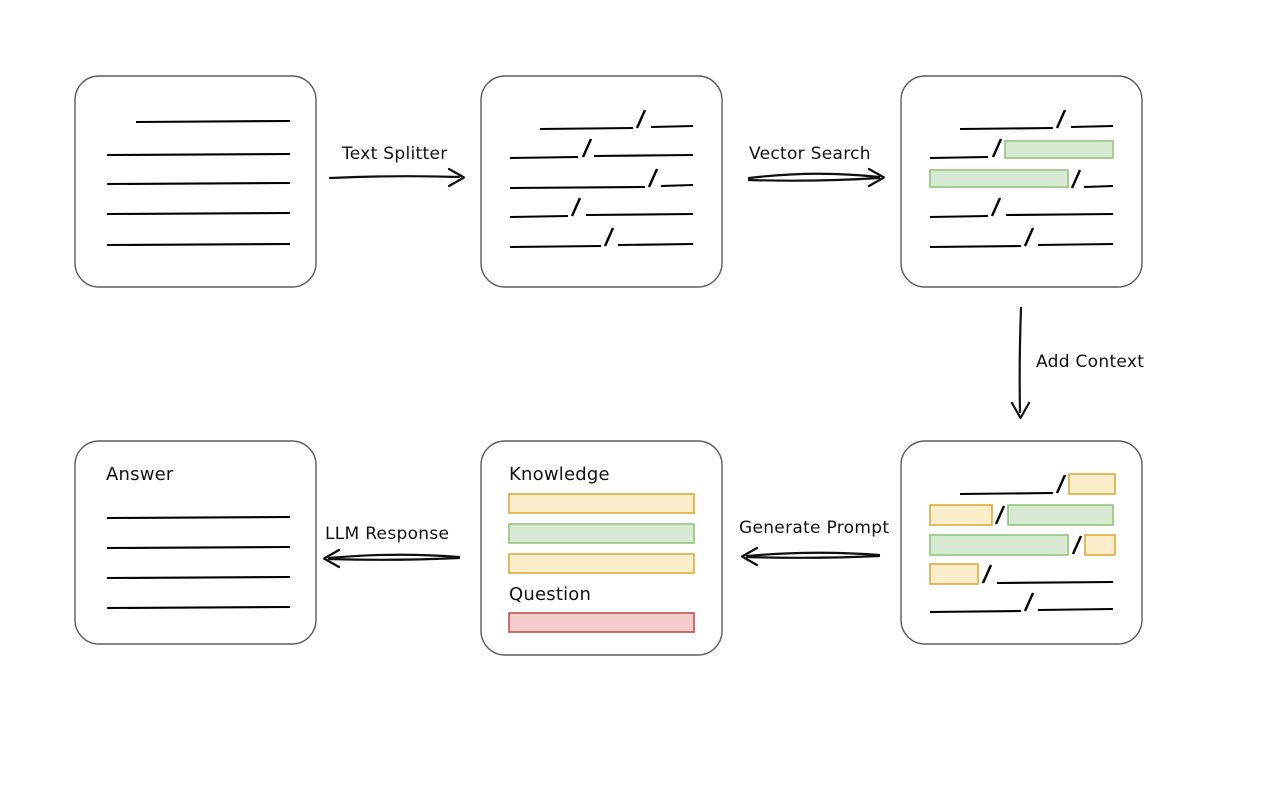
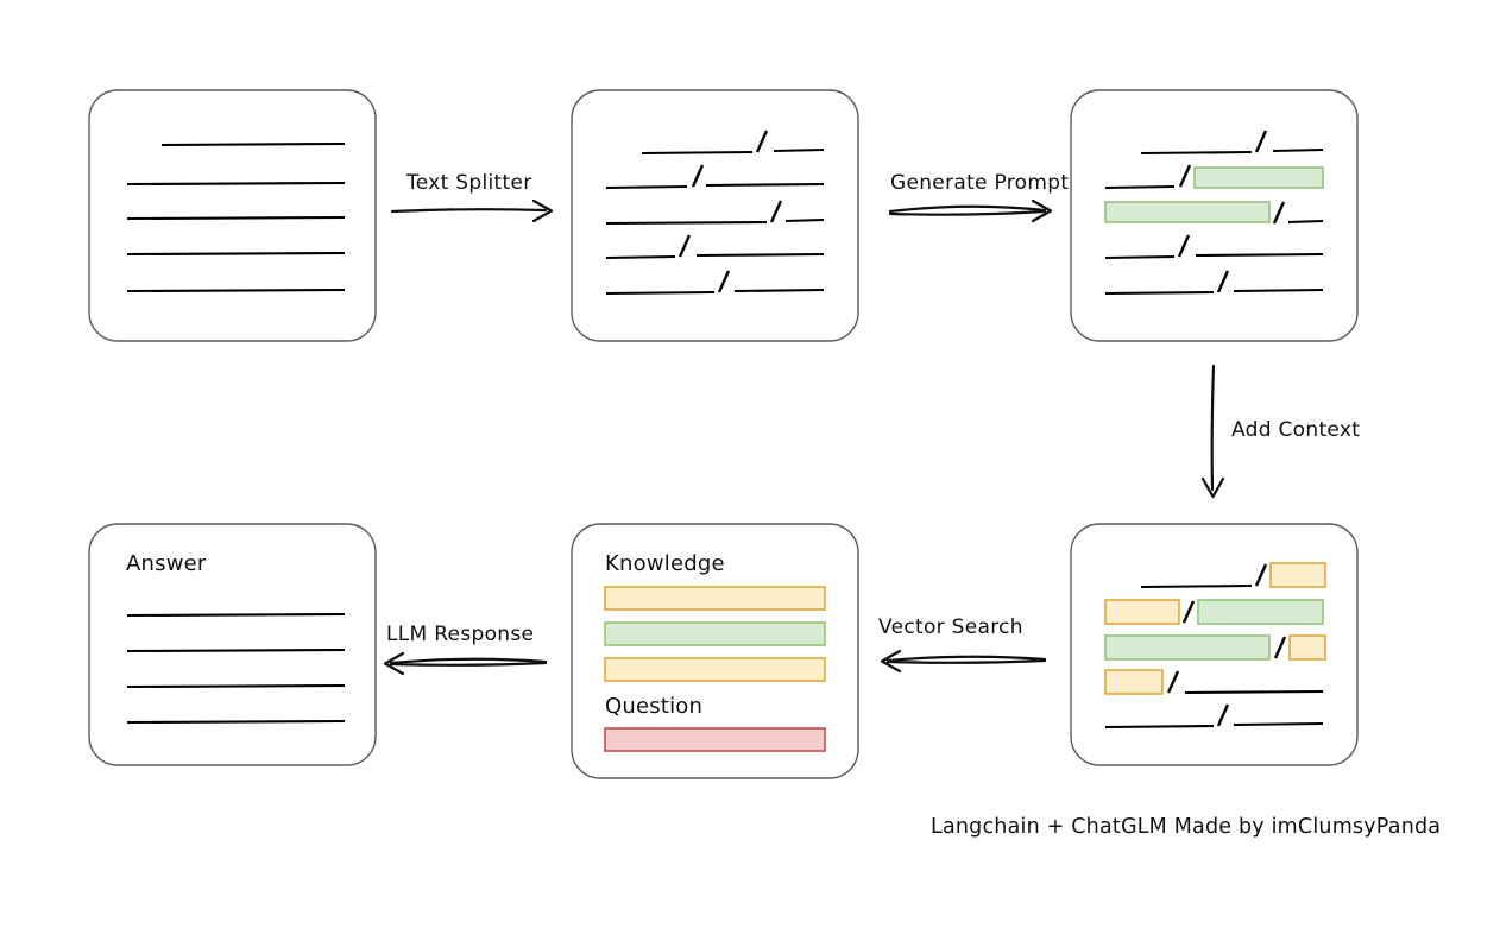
  Text Splitter
- Vector Search
+ Generate Prompt
  Add Context
- Generate Prompt
+ Vector Search
  LLM Response
  Answer
  Knowledge
  Question
+ Langchain + ChatGLM Made by imClumsyPanda
